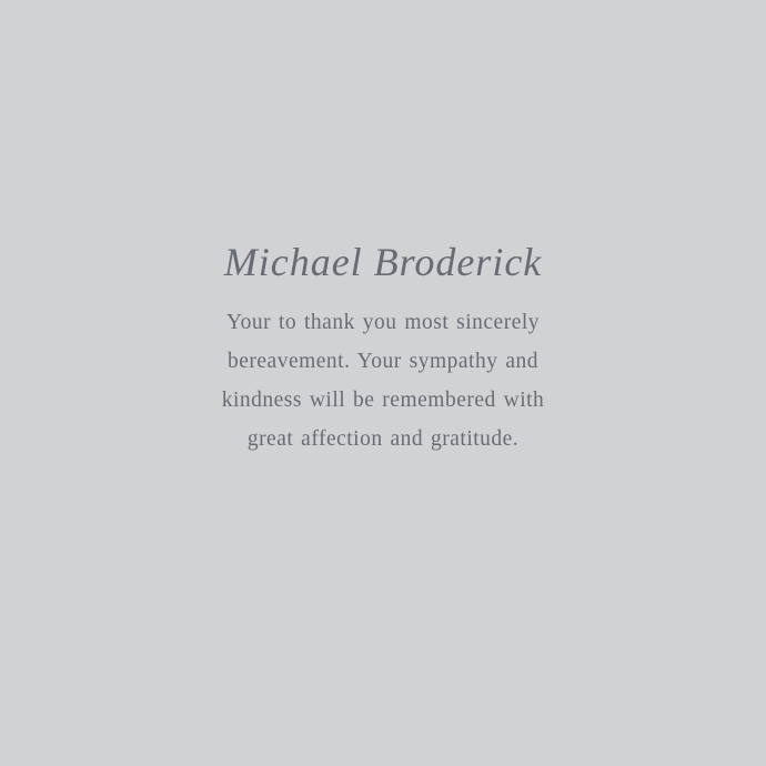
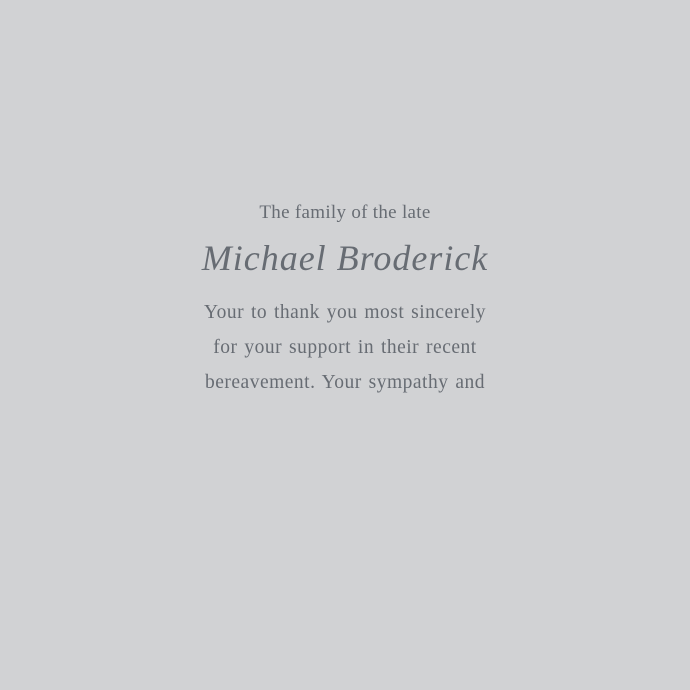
+ The family of the late
  Michael Broderick
  Your to thank you most sincerely
+ for your support in their recent
  bereavement. Your sympathy and
- kindness will be remembered with
- great affection and gratitude.
